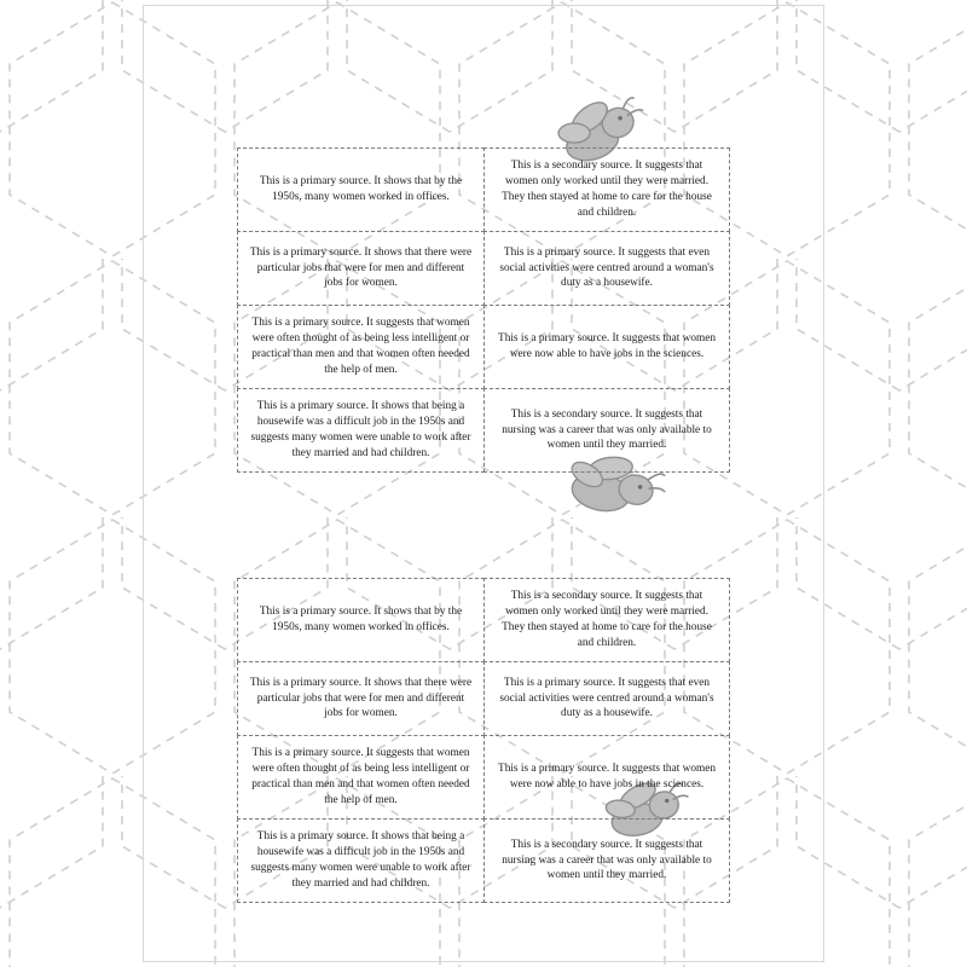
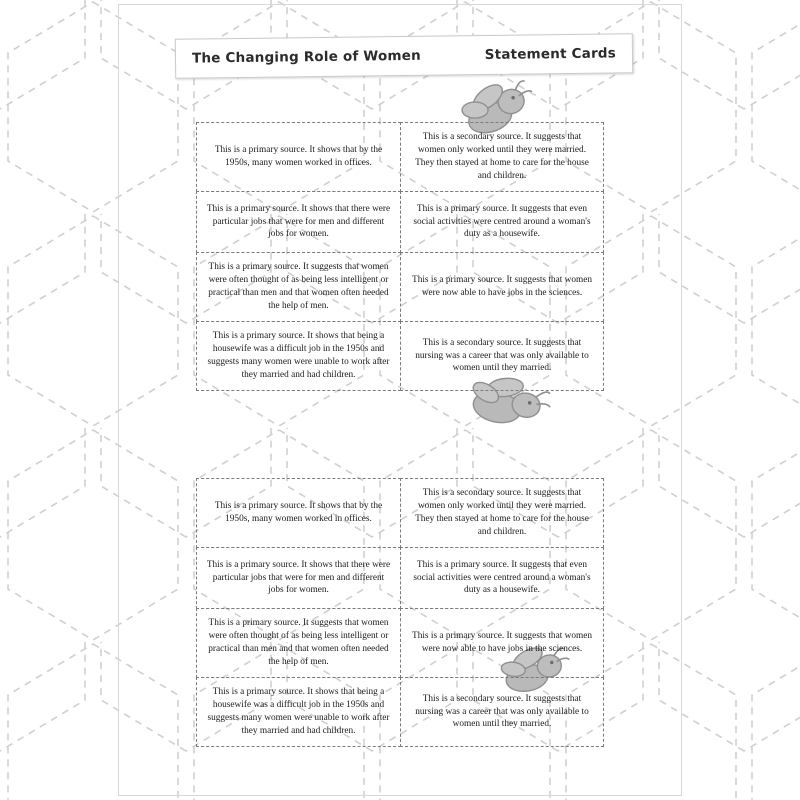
+ The Changing Role of Women
+ Statement Cards
  This is a primary source. It shows that by the 1950s, many women worked in offices.
  This is a secondary source. It suggests that women only worked until they were married. They then stayed at home to care for the house and children.
  This is a primary source. It shows that there were particular jobs that were for men and different jobs for women.
  This is a primary source. It suggests that even social activities were centred around a woman's duty as a housewife.
  This is a primary source. It suggests that women were often thought of as being less intelligent or practical than men and that women often needed the help of men.
  This is a primary source. It suggests that women were now able to have jobs in the sciences.
  This is a primary source. It shows that being a housewife was a difficult job in the 1950s and suggests many women were unable to work after they married and had children.
  This is a secondary source. It suggests that nursing was a career that was only available to women until they married.
  This is a primary source. It shows that by the 1950s, many women worked in offices.
  This is a secondary source. It suggests that women only worked until they were married. They then stayed at home to care for the house and children.
  This is a primary source. It shows that there were particular jobs that were for men and different jobs for women.
  This is a primary source. It suggests that even social activities were centred around a woman's duty as a housewife.
  This is a primary source. It suggests that women were often thought of as being less intelligent or practical than men and that women often needed the help of men.
  This is a primary source. It suggests that women were now able to have jobs in the sciences.
  This is a primary source. It shows that being a housewife was a difficult job in the 1950s and suggests many women were unable to work after they married and had children.
  This is a secondary source. It suggests that nursing was a career that was only available to women until they married.
